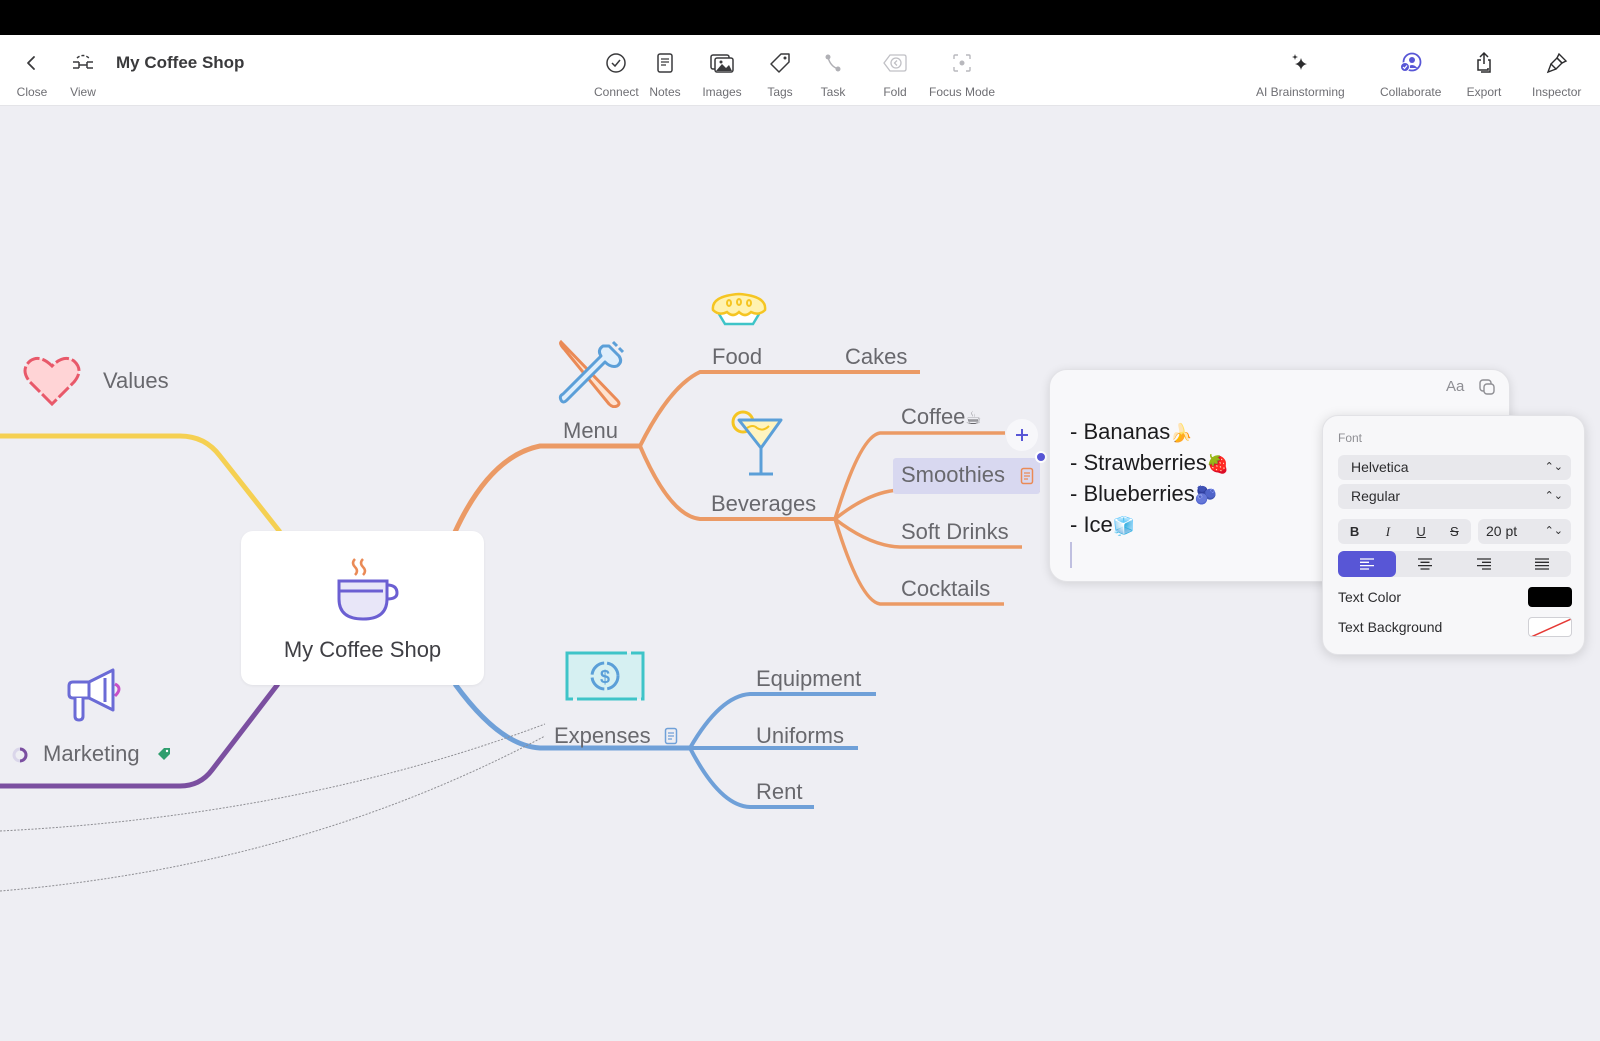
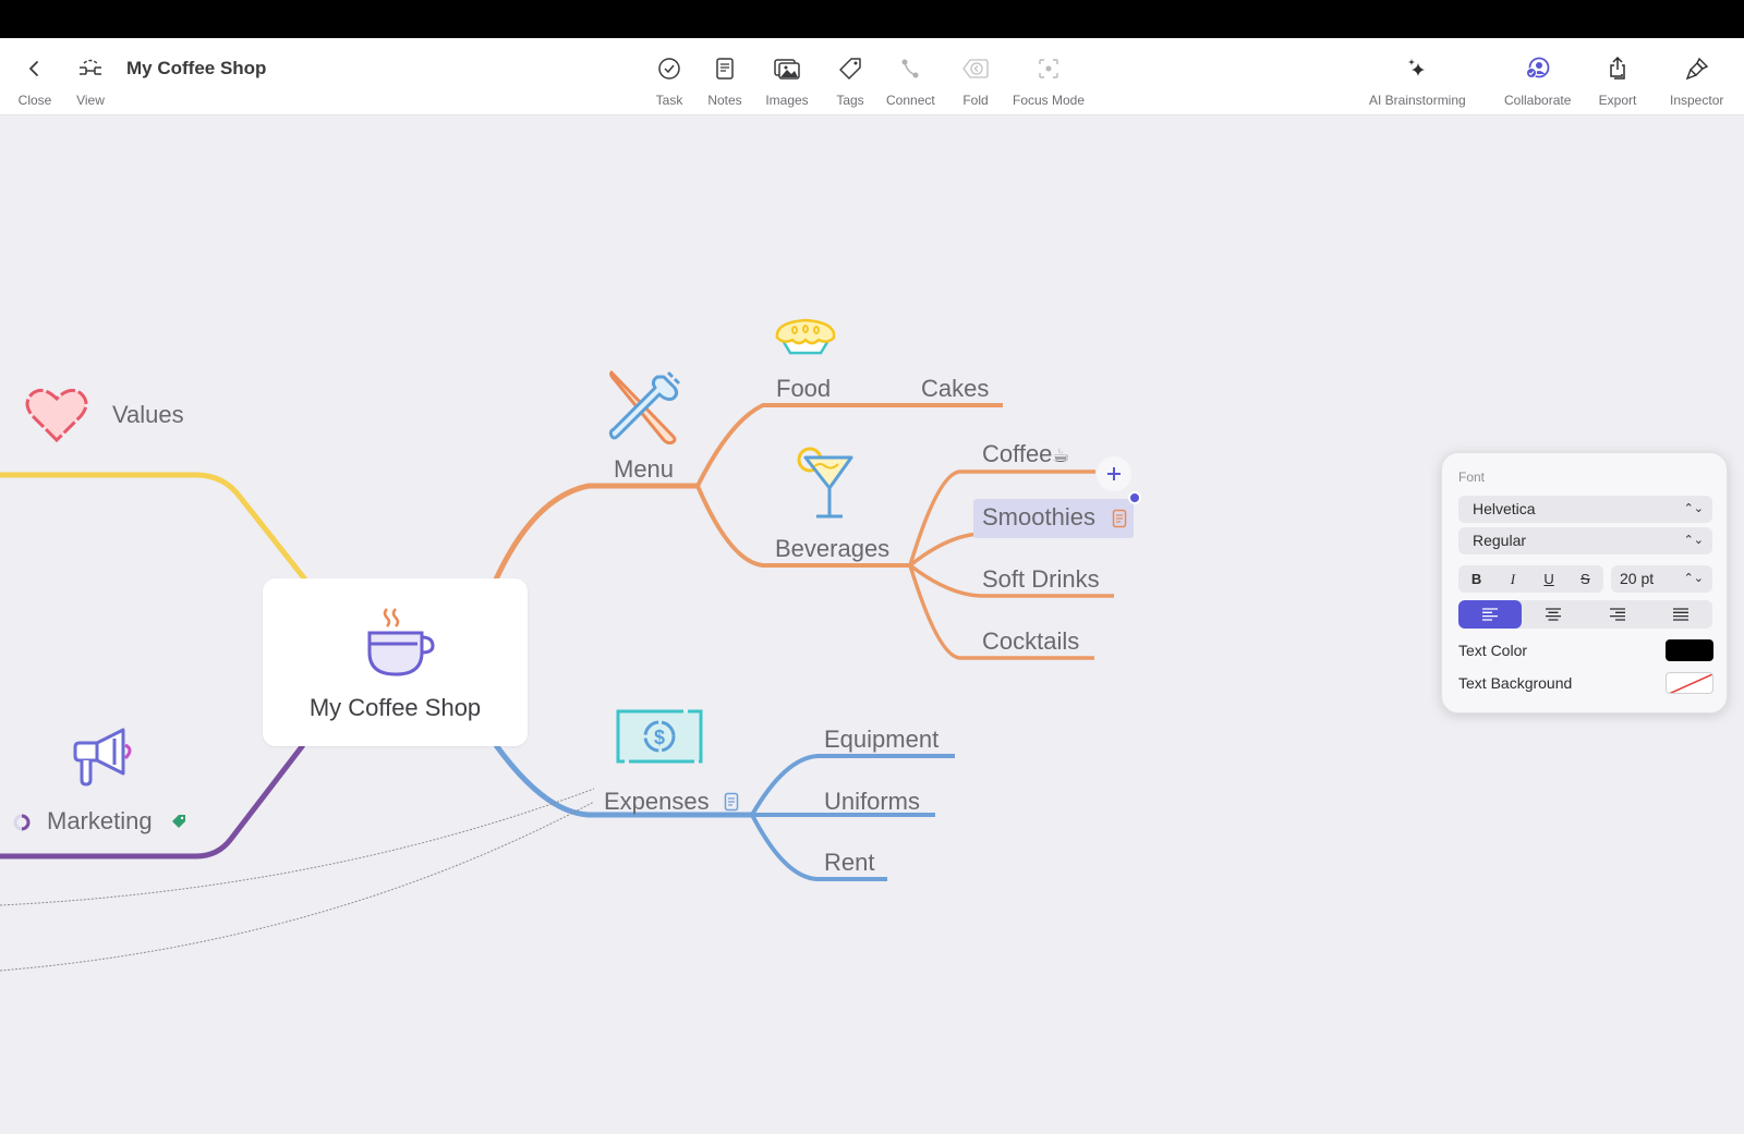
  Close
  View
  My Coffee Shop
- Connect
+ Task
  Notes
  Images
  Tags
- Task
+ Connect
  Fold
  Focus Mode
  AI Brainstorming
  Collaborate
  Export
  Inspector
  Values
  Marketing
  My Coffee Shop
  Menu
  Food
  Cakes
  Beverages
  Coffee☕
  Smoothies
  Soft Drinks
  Cocktails
  $
  Expenses
  Equipment
  Uniforms
  Rent
- Aa
- - Bananas🍌
- - Strawberries🍓
- - Blueberries🫐
- - Ice🧊
  Font
  Helvetica
  ⌃⌄
  Regular
  ⌃⌄
  B
  I
  U
  S
  20 pt
  ⌃⌄
  Text Color
  Text Background
